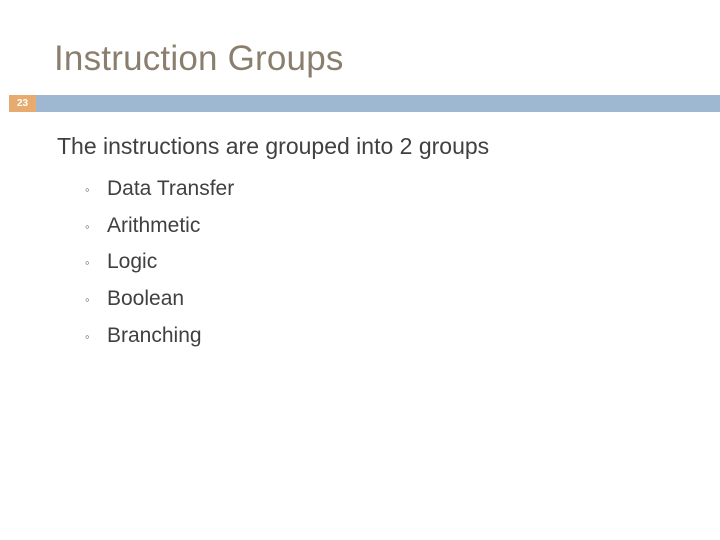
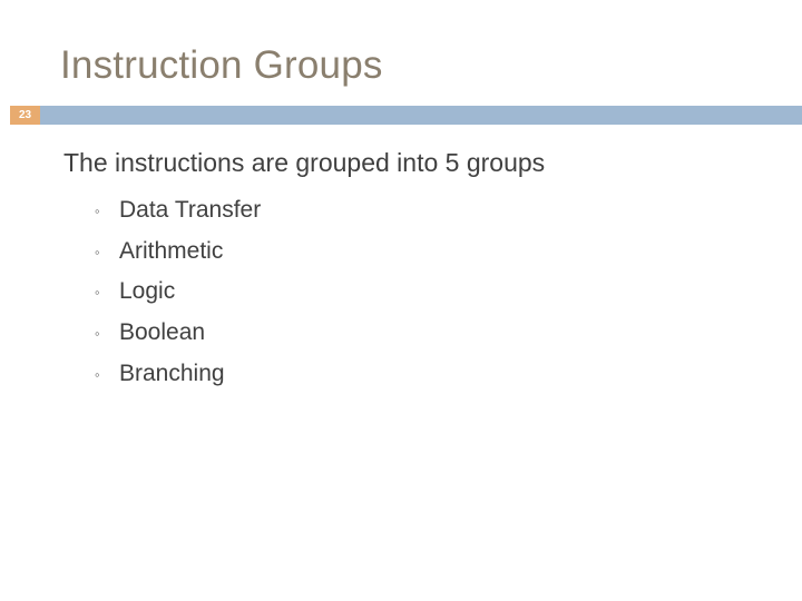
  Instruction Groups
  23
- The instructions are grouped into 2 groups
+ The instructions are grouped into 5 groups
  ◦
  Data Transfer
  ◦
  Arithmetic
  ◦
  Logic
  ◦
  Boolean
  ◦
  Branching
